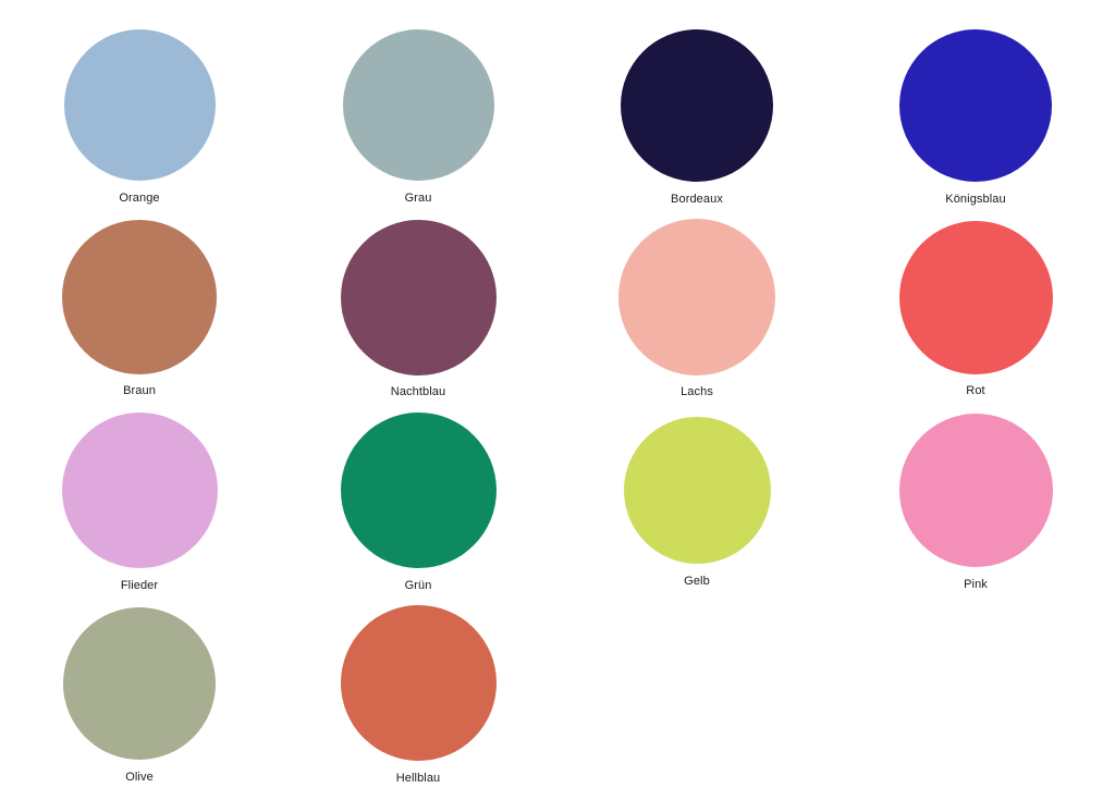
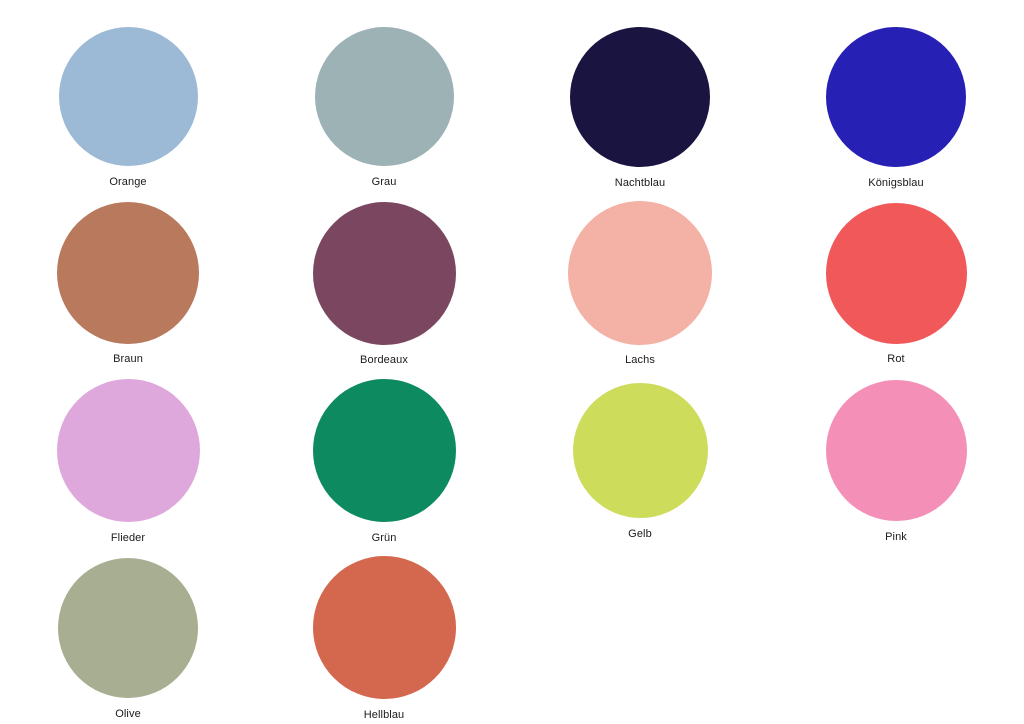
  Orange
  Grau
- Bordeaux
+ Nachtblau
  Königsblau
  Braun
- Nachtblau
+ Bordeaux
  Lachs
  Rot
  Flieder
  Grün
  Gelb
  Pink
  Olive
  Hellblau
